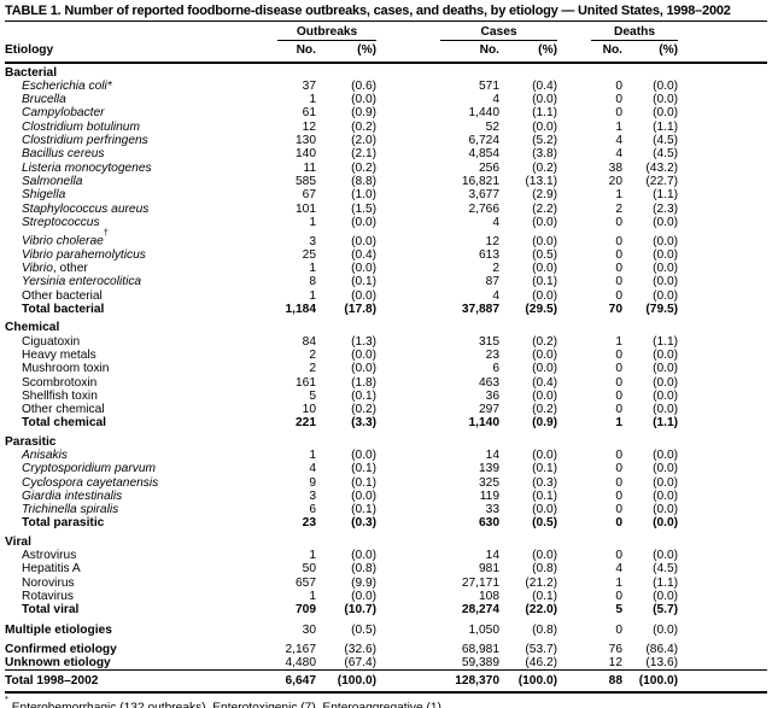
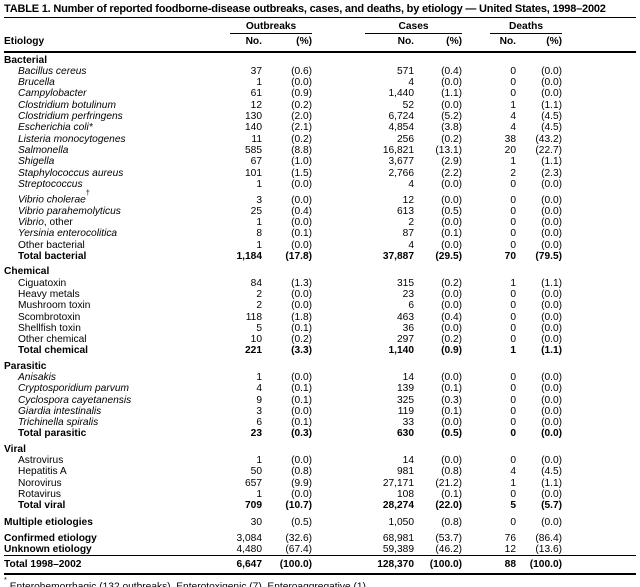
  TABLE 1. Number of reported foodborne-disease outbreaks, cases, and deaths, by etiology — United States, 1998–2002
  	Outbreaks		Cases		Deaths
  Etiology	No.	(%)		No.	(%)		No.	(%)
  Bacterial
- Escherichia coli*	37	(0.6)		571	(0.4)		0	(0.0)
+ Bacillus cereus	37	(0.6)		571	(0.4)		0	(0.0)
  Brucella	1	(0.0)		4	(0.0)		0	(0.0)
  Campylobacter	61	(0.9)		1,440	(1.1)		0	(0.0)
  Clostridium botulinum	12	(0.2)		52	(0.0)		1	(1.1)
  Clostridium perfringens	130	(2.0)		6,724	(5.2)		4	(4.5)
- Bacillus cereus	140	(2.1)		4,854	(3.8)		4	(4.5)
+ Escherichia coli*	140	(2.1)		4,854	(3.8)		4	(4.5)
  Listeria monocytogenes	11	(0.2)		256	(0.2)		38	(43.2)
  Salmonella	585	(8.8)		16,821	(13.1)		20	(22.7)
  Shigella	67	(1.0)		3,677	(2.9)		1	(1.1)
  Staphylococcus aureus	101	(1.5)		2,766	(2.2)		2	(2.3)
  Streptococcus	1	(0.0)		4	(0.0)		0	(0.0)
  Vibrio cholerae†	3	(0.0)		12	(0.0)		0	(0.0)
  Vibrio parahemolyticus	25	(0.4)		613	(0.5)		0	(0.0)
  Vibrio, other	1	(0.0)		2	(0.0)		0	(0.0)
  Yersinia enterocolitica	8	(0.1)		87	(0.1)		0	(0.0)
  Other bacterial	1	(0.0)		4	(0.0)		0	(0.0)
  Total bacterial	1,184	(17.8)		37,887	(29.5)		70	(79.5)
  Chemical
  Ciguatoxin	84	(1.3)		315	(0.2)		1	(1.1)
  Heavy metals	2	(0.0)		23	(0.0)		0	(0.0)
  Mushroom toxin	2	(0.0)		6	(0.0)		0	(0.0)
- Scombrotoxin	161	(1.8)		463	(0.4)		0	(0.0)
+ Scombrotoxin	118	(1.8)		463	(0.4)		0	(0.0)
  Shellfish toxin	5	(0.1)		36	(0.0)		0	(0.0)
  Other chemical	10	(0.2)		297	(0.2)		0	(0.0)
  Total chemical	221	(3.3)		1,140	(0.9)		1	(1.1)
  Parasitic
  Anisakis	1	(0.0)		14	(0.0)		0	(0.0)
  Cryptosporidium parvum	4	(0.1)		139	(0.1)		0	(0.0)
  Cyclospora cayetanensis	9	(0.1)		325	(0.3)		0	(0.0)
  Giardia intestinalis	3	(0.0)		119	(0.1)		0	(0.0)
  Trichinella spiralis	6	(0.1)		33	(0.0)		0	(0.0)
  Total parasitic	23	(0.3)		630	(0.5)		0	(0.0)
  Viral
  Astrovirus	1	(0.0)		14	(0.0)		0	(0.0)
  Hepatitis A	50	(0.8)		981	(0.8)		4	(4.5)
  Norovirus	657	(9.9)		27,171	(21.2)		1	(1.1)
  Rotavirus	1	(0.0)		108	(0.1)		0	(0.0)
  Total viral	709	(10.7)		28,274	(22.0)		5	(5.7)
  Multiple etiologies	30	(0.5)		1,050	(0.8)		0	(0.0)
- Confirmed etiology	2,167	(32.6)		68,981	(53.7)		76	(86.4)
+ Confirmed etiology	3,084	(32.6)		68,981	(53.7)		76	(86.4)
  Unknown etiology	4,480	(67.4)		59,389	(46.2)		12	(13.6)
  Total 1998–2002	6,647	(100.0)		128,370	(100.0)		88	(100.0)
